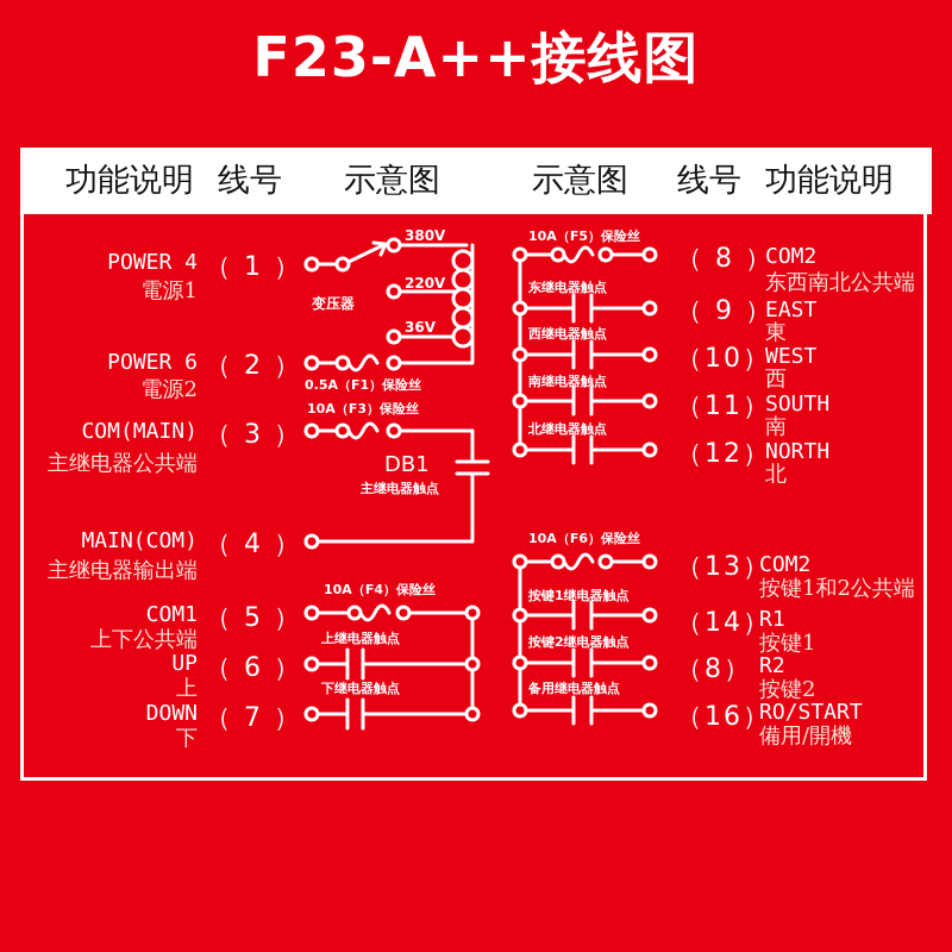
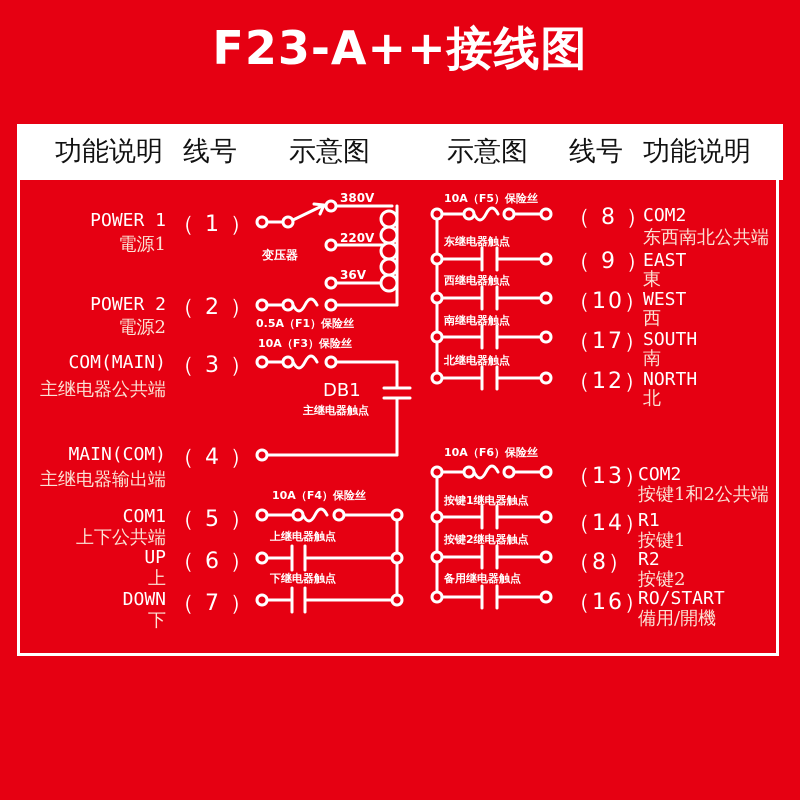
  F23-A++接线图
  功能说明
  线号
  示意图
  示意图
  线号
  功能说明
- POWER 4
+ POWER 1
  電源1
  （ 1 ）
- POWER 6
+ POWER 2
  電源2
  （ 2 ）
  COM(MAIN)
  主继电器公共端
  （ 3 ）
  MAIN(COM)
  主继电器输出端
  （ 4 ）
  COM1
  上下公共端
  （ 5 ）
  UP
  上
  （ 6 ）
  DOWN
  下
  （ 7 ）
  （ 8 ）
  COM2
  东西南北公共端
  （ 9 ）
  EAST
  東
  （10）
  WEST
  西
- （11）
+ （17）
  SOUTH
  南
  （12）
  NORTH
  北
  （13）
  COM2
  按键1和2公共端
  （14）
  R1
  按键1
  （8）
  R2
  按键2
  （16）
  RO/START
  備用/開機
  380V
  220V
  36V
  变压器
  0.5A（F1）保险丝
  10A（F3）保险丝
  DB1
  主继电器触点
  10A（F4）保险丝
  上继电器触点
  下继电器触点
  10A（F5）保险丝
  东继电器触点
  西继电器触点
  南继电器触点
  北继电器触点
  10A（F6）保险丝
  按键1继电器触点
  按键2继电器触点
  备用继电器触点
